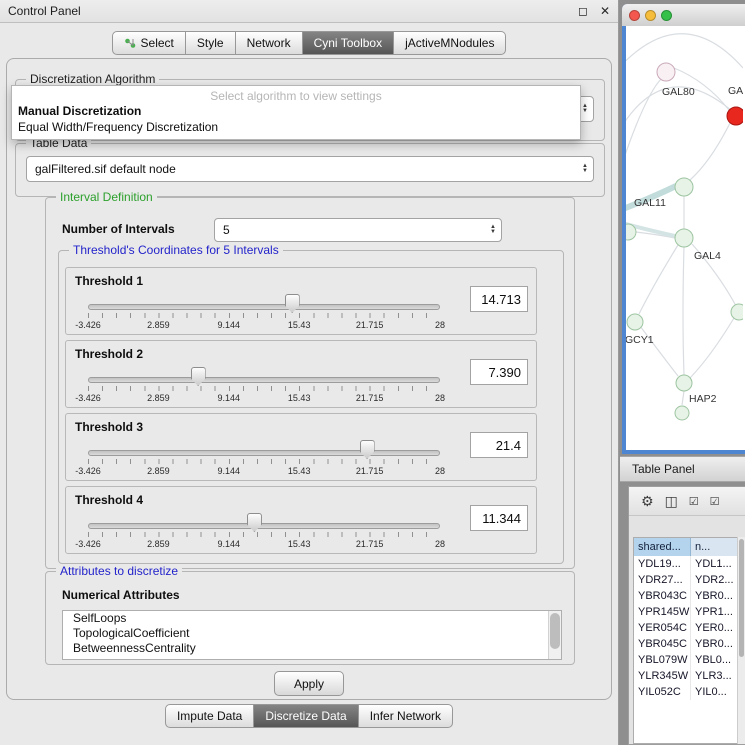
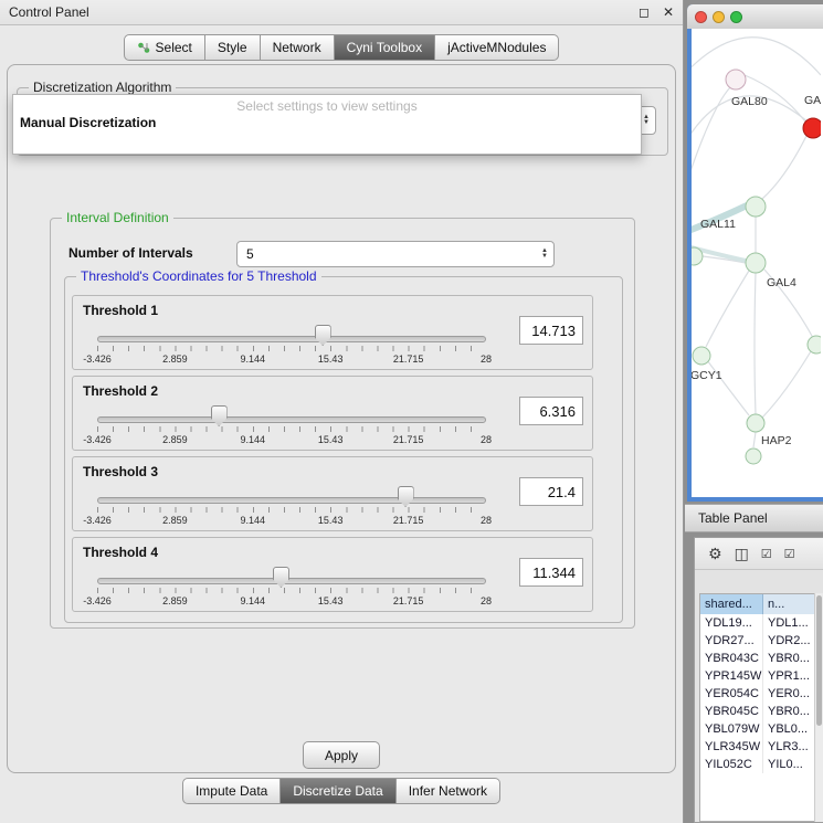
  Control Panel
  ◻
  ✕
  Select
  Style
  Network
  Cyni Toolbox
  jActiveMNodules
  Discretization Algorithm
- Select algorithm to view settings
+ Select settings to view settings
  Manual Discretization
- Equal Width/Frequency Discretization
- Table Data
- galFiltered.sif default node
  Interval Definition
  Number of Intervals
  5
- Threshold's Coordinates for 5 Intervals
+ Threshold's Coordinates for 5 Threshold
  Threshold 1
  -3.426
  2.859
  9.144
  15.43
  21.715
  28
  14.713
  Threshold 2
  -3.426
  2.859
  9.144
  15.43
  21.715
  28
- 7.390
+ 6.316
  Threshold 3
  -3.426
  2.859
  9.144
  15.43
  21.715
  28
  21.4
  Threshold 4
  -3.426
  2.859
  9.144
  15.43
  21.715
  28
  11.344
- Attributes to discretize
- Numerical Attributes
- SelfLoops
- TopologicalCoefficient
- BetweennessCentrality
  Apply
  Impute Data
  Discretize Data
  Infer Network
  GAL80
  GA
  GAL11
  GAL4
  GCY1
  HAP2
  Table Panel
  ⚙
  ◫
  ☑
  ☑
  shared...
  n...
  YDL19...
  YDL1...
  YDR27...
  YDR2...
  YBR043C
  YBR0...
  YPR145W
  YPR1...
  YER054C
  YER0...
  YBR045C
  YBR0...
  YBL079W
  YBL0...
  YLR345W
  YLR3...
  YIL052C
  YIL0...
